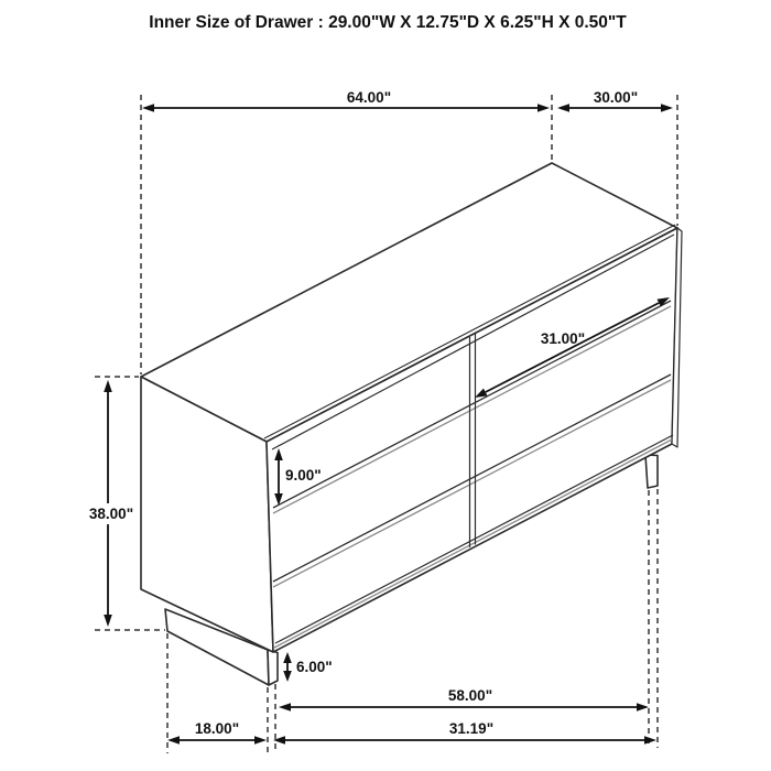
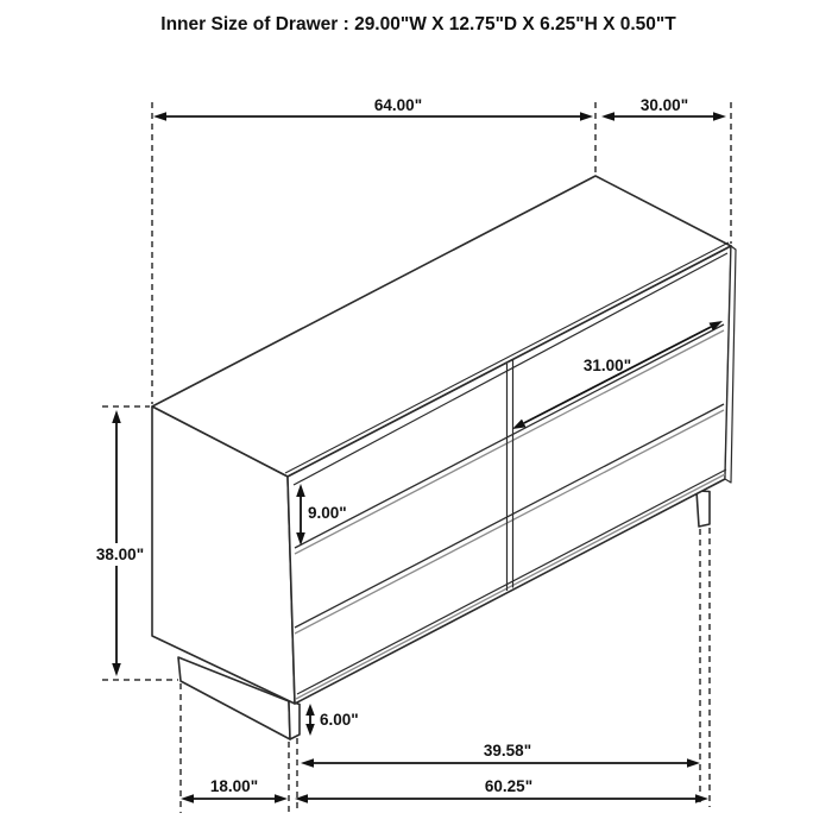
  Inner Size of Drawer : 29.00"W X 12.75"D X 6.25"H X 0.50"T
  64.00"
  30.00"
  38.00"
  31.00"
  9.00"
  6.00"
- 58.00"
+ 39.58"
- 31.19"
+ 60.25"
  18.00"
